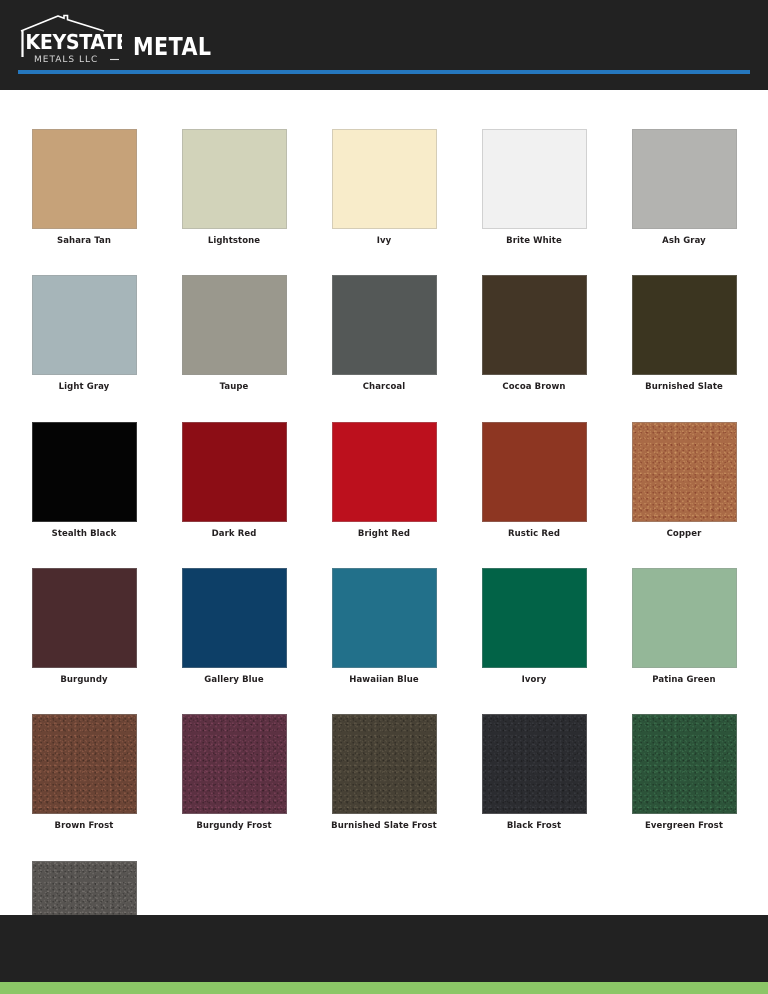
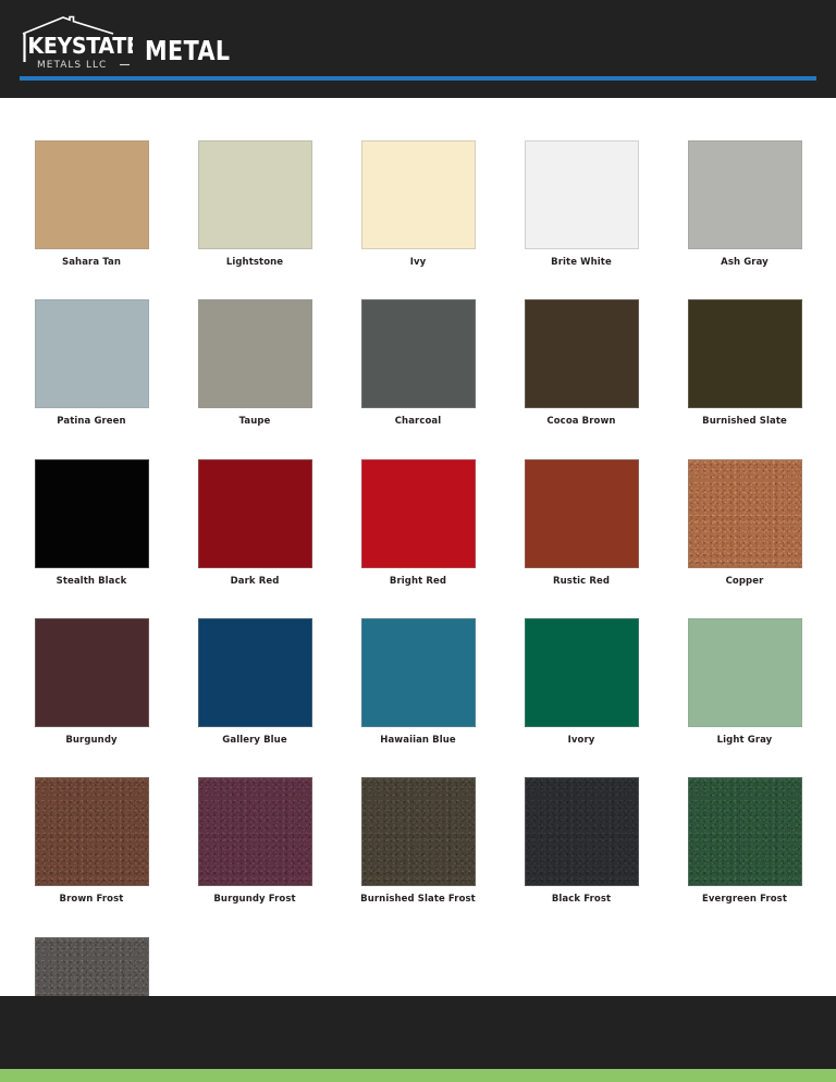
  KEYSTAT
  METALS LLC
  METAL
  Sahara Tan
  Lightstone
  Ivy
  Brite White
  Ash Gray
- Light Gray
+ Patina Green
  Taupe
  Charcoal
  Cocoa Brown
  Burnished Slate
  Stealth Black
  Dark Red
  Bright Red
  Rustic Red
  Copper
  Burgundy
  Gallery Blue
  Hawaiian Blue
  Ivory
- Patina Green
+ Light Gray
  Brown Frost
  Burgundy Frost
  Burnished Slate Frost
  Black Frost
  Evergreen Frost
